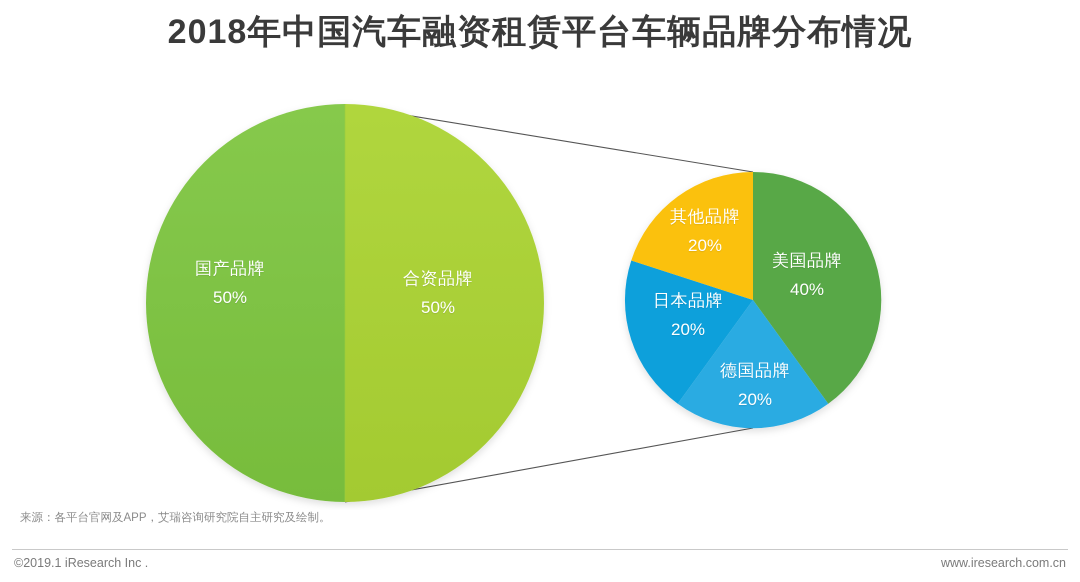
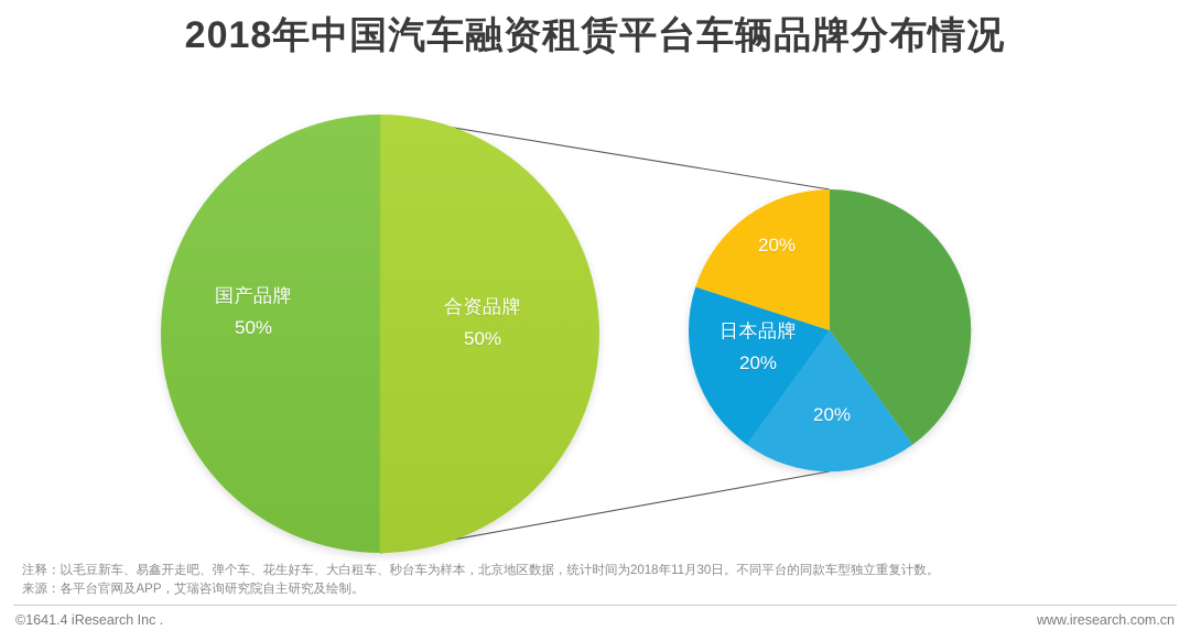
  2018年中国汽车融资租赁平台车辆品牌分布情况
  国产品牌
  50%
  合资品牌
  50%
- 美国品牌
- 40%
- 德国品牌
  20%
  日本品牌
  20%
- 其他品牌
  20%
+ 注释：以毛豆新车、易鑫开走吧、弹个车、花生好车、大白租车、秒台车为样本，北京地区数据，统计时间为2018年11月30日。不同平台的同款车型独立重复计数。
  来源：各平台官网及APP，艾瑞咨询研究院自主研究及绘制。
- ©2019.1 iResearch Inc .
+ ©1641.4 iResearch Inc .
  www.iresearch.com.cn
